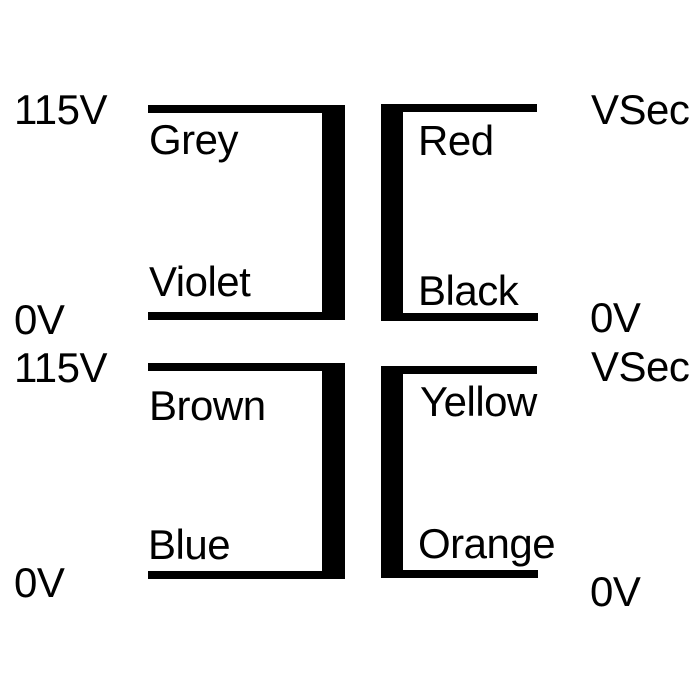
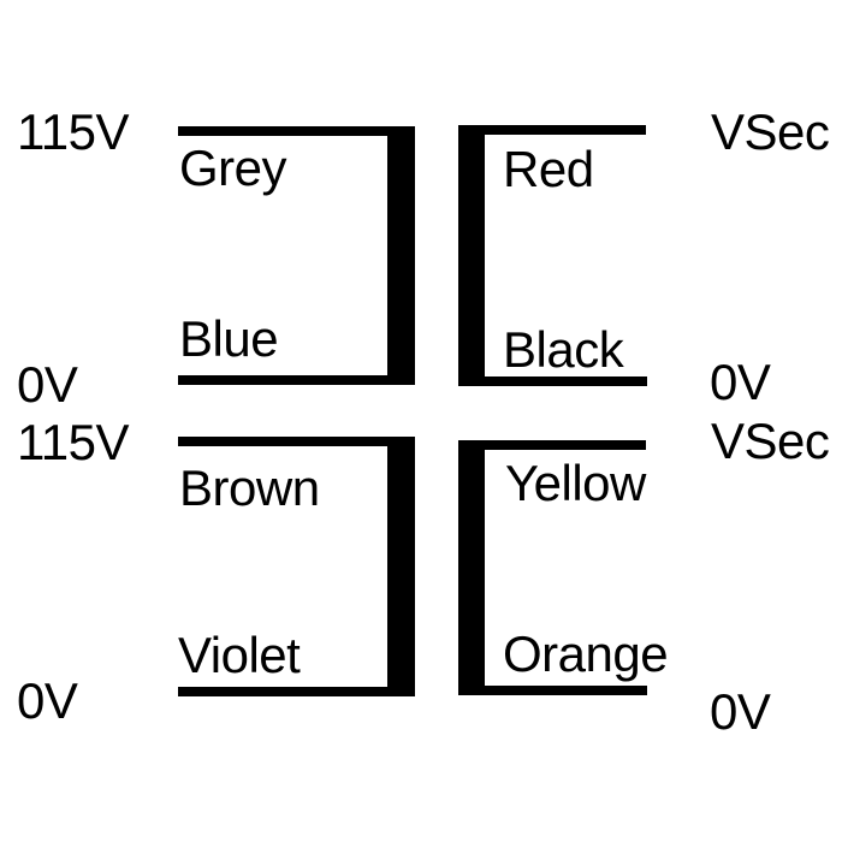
  115V
  Grey
- Violet
+ Blue
  0V
  VSec
  Red
  Black
  0V
  115V
  Brown
- Blue
+ Violet
  0V
  VSec
  Yellow
  Orange
  0V
